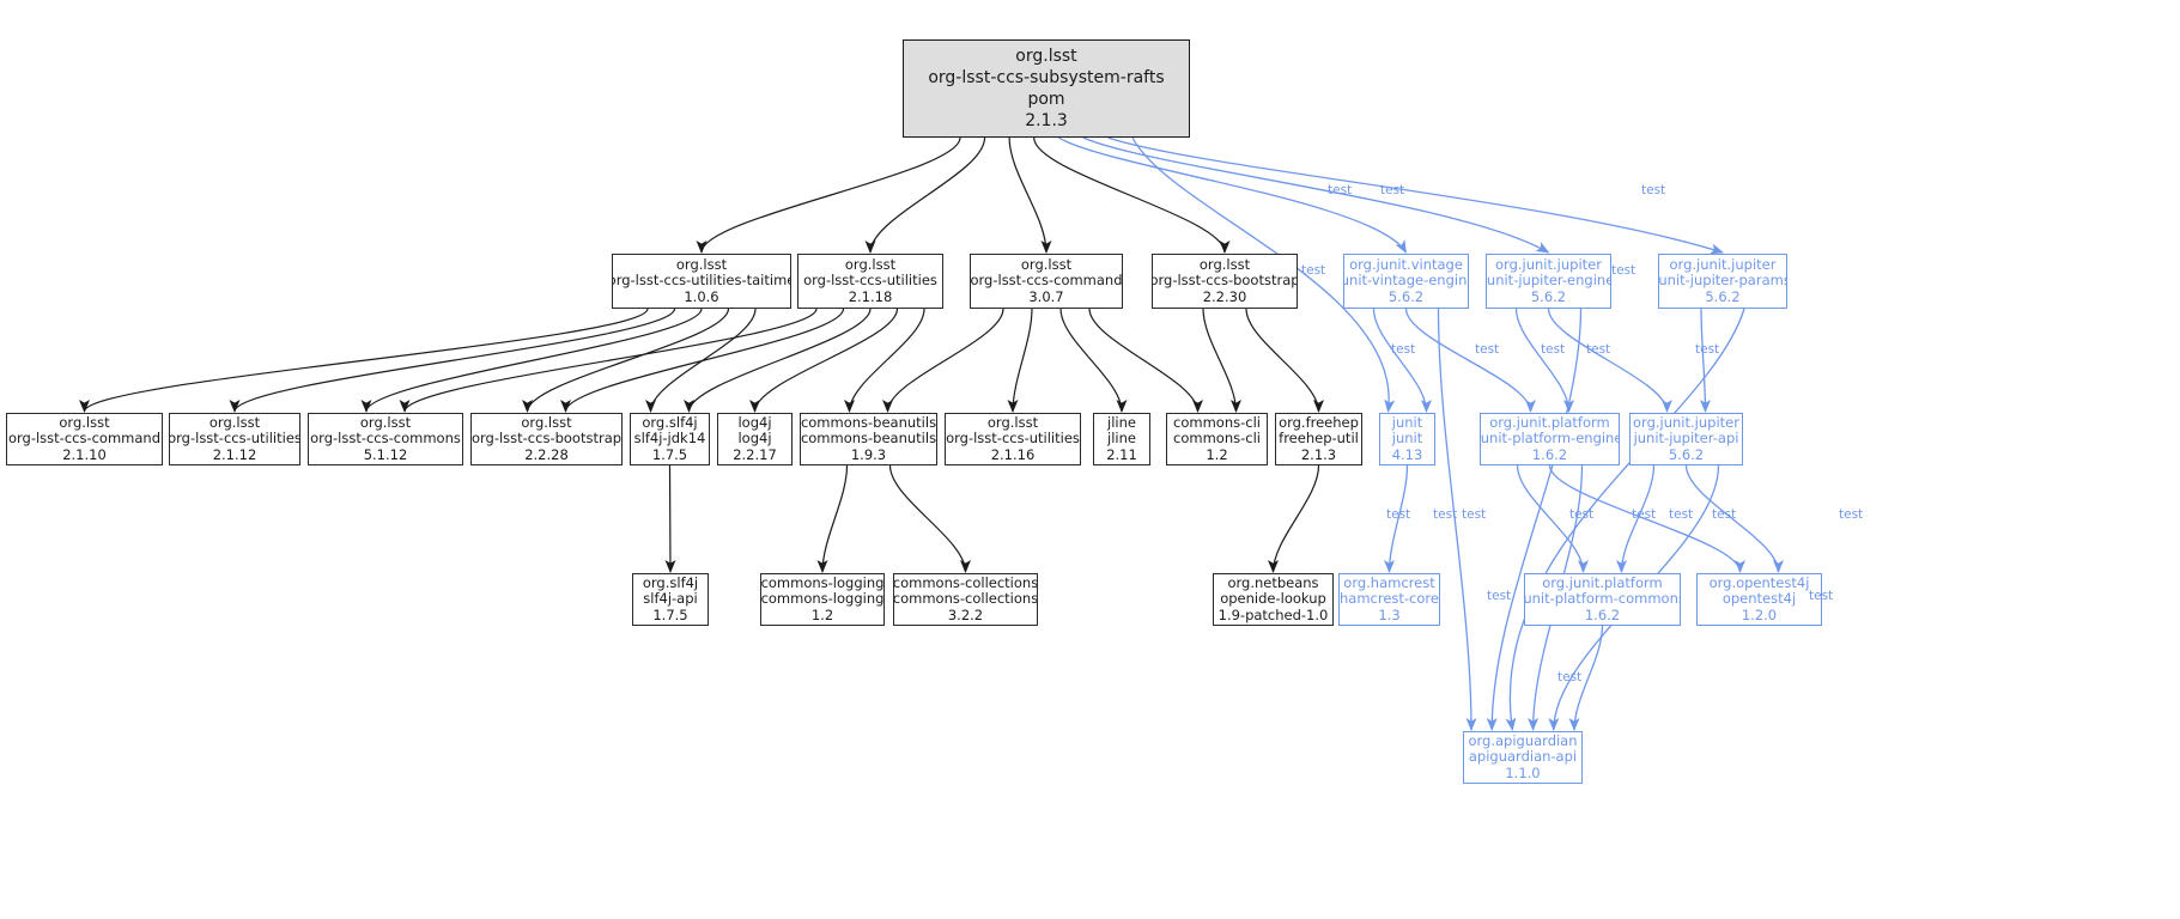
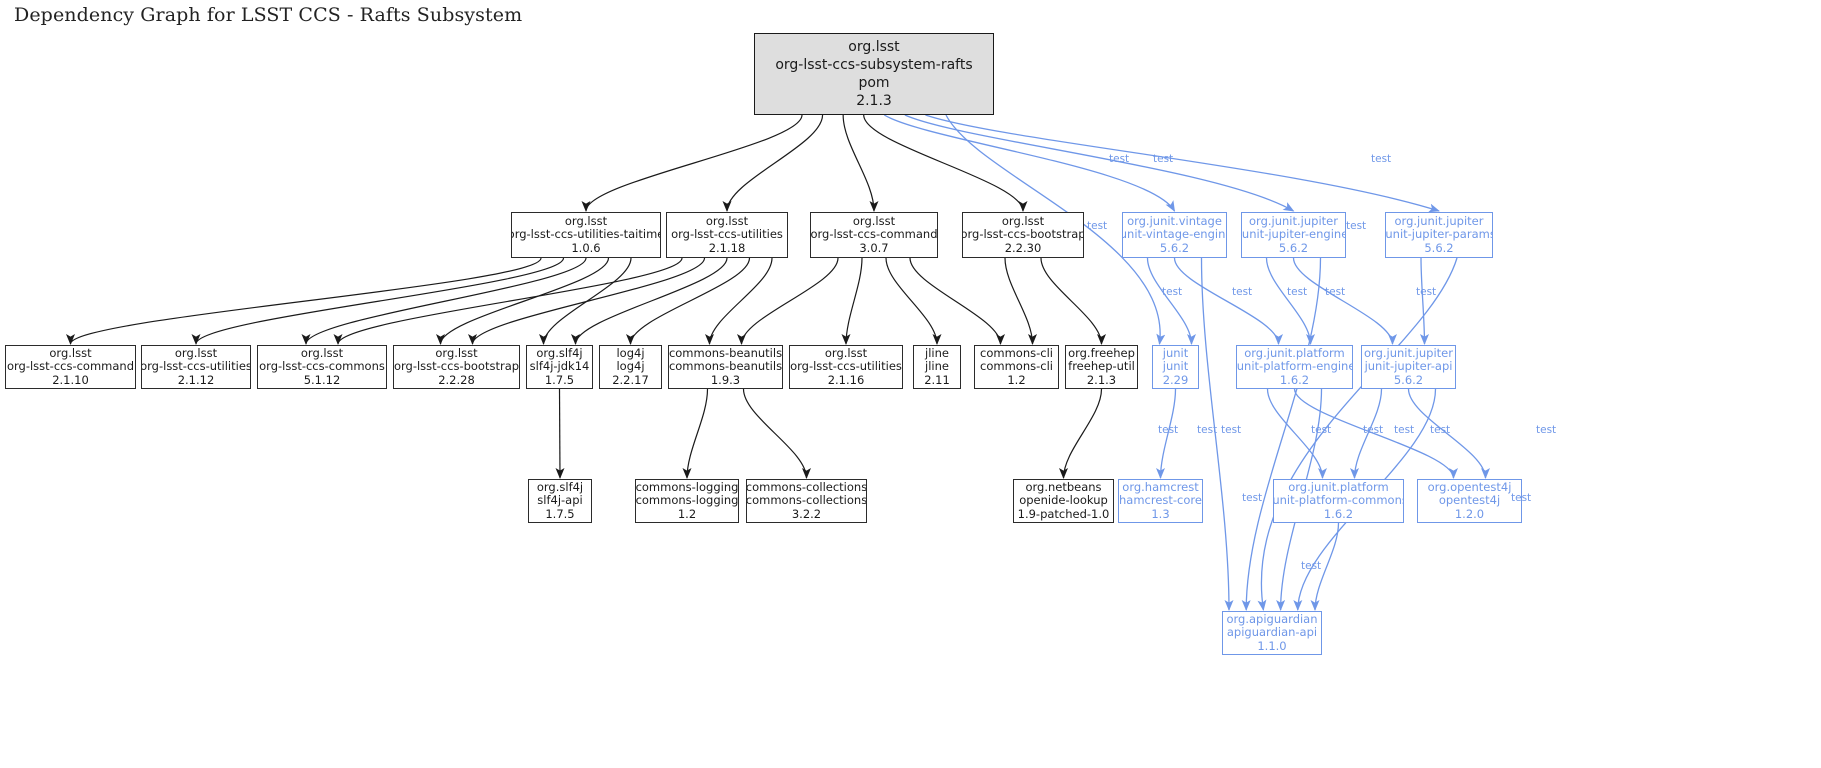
+ Dependency Graph for LSST CCS - Rafts Subsystem
  org.lsst
  org-lsst-ccs-subsystem-rafts
  pom
  2.1.3
  org.lsst
  org-lsst-ccs-utilities-taitim
  1.0.6
  org.lsst
  org-lsst-ccs-utilities
  2.1.18
  org.lsst
  org-lsst-ccs-command
  3.0.7
  org.lsst
  org-lsst-ccs-bootstrap
  2.2.30
  org.junit.vintage
  unit-vintage-engin
  5.6.2
  org.junit.jupiter
  unit-jupiter-engine
  5.6.2
  org.junit.jupiter
  unit-jupiter-param
  5.6.2
  org.lsst
  org-lsst-ccs-command
  2.1.10
  org.lsst
  org-lsst-ccs-utilities
  2.1.12
  org.lsst
  org-lsst-ccs-commons
  5.1.12
  org.lsst
  org-lsst-ccs-bootstrap
  2.2.28
  org.slf4j
  slf4j-jdk14
  1.7.5
  log4j
  log4j
  2.2.17
  commons-beanutils
  commons-beanutils
  1.9.3
  org.lsst
  org-lsst-ccs-utilities
  2.1.16
  jline
  jline
  2.11
  commons-cli
  commons-cli
  1.2
  org.freehep
  freehep-util
  2.1.3
  junit
  junit
- 4.13
+ 2.29
  org.junit.platform
  unit-platform-engine
  1.6.2
  org.junit.jupiter
  junit-jupiter-api
  5.6.2
  org.slf4j
  slf4j-api
  1.7.5
  commons-logging
  commons-logging
  1.2
  commons-collections
  commons-collections
  3.2.2
  org.netbeans
  openide-lookup
  1.9-patched-1.0
  org.hamcrest
  hamcrest-core
  1.3
  org.junit.platform
  unit-platform-common
  1.6.2
  org.opentest4j
  opentest4j
  1.2.0
  org.apiguardian
  apiguardian-api
  1.1.0
  test
  test
  test
  test
  test
  test
  test
  test
  test
  test
  test
  test
  test
  test
  test
  test
  test
  test
  test
  test
  test
